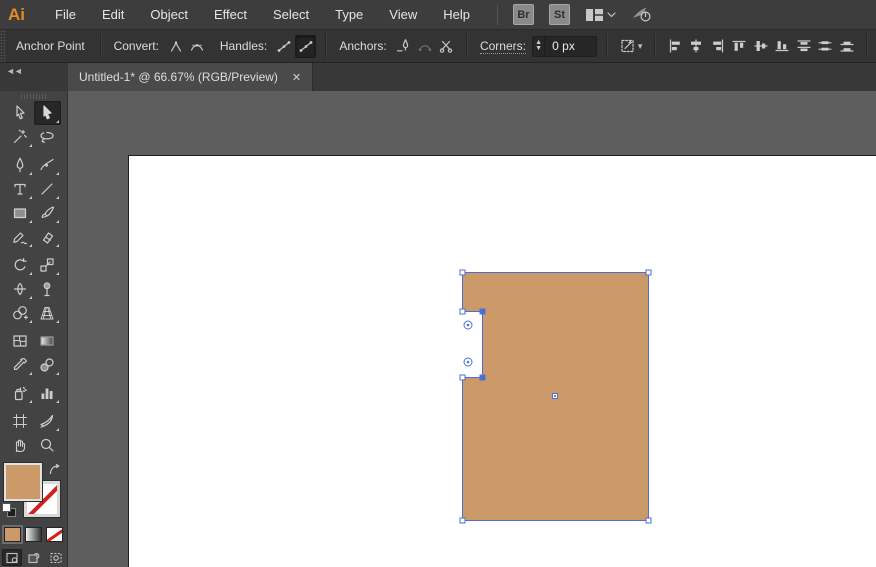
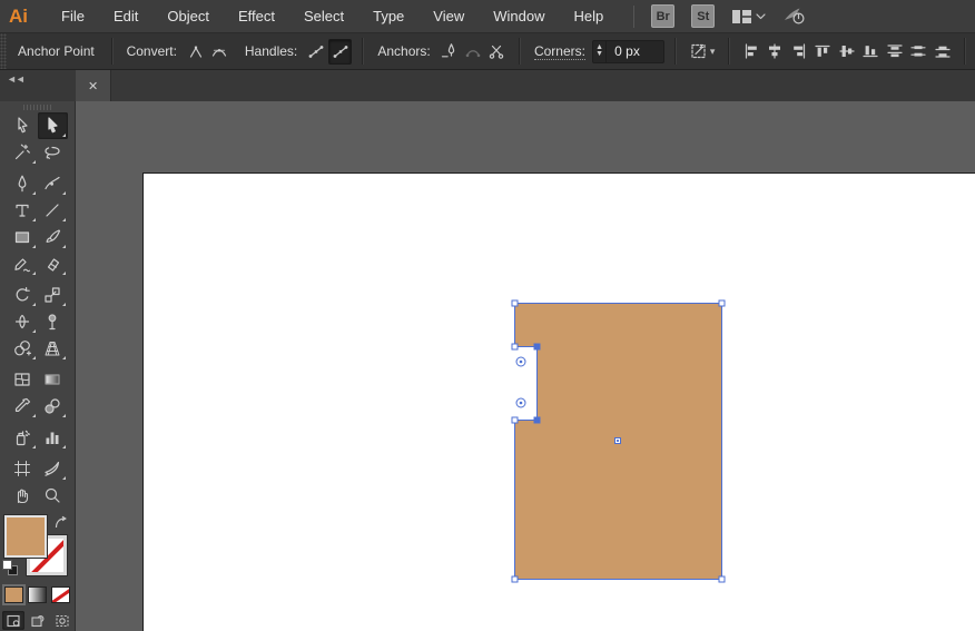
  Ai
  File
  Edit
  Object
  Effect
  Select
  Type
  View
+ Window
  Help
  Br
  St
  Anchor Point
  Convert:
  Handles:
  Anchors:
  Corners:
  0 px
  ▾
  ◄◄
- Untitled-1* @ 66.67% (RGB/Preview)
  ✕
